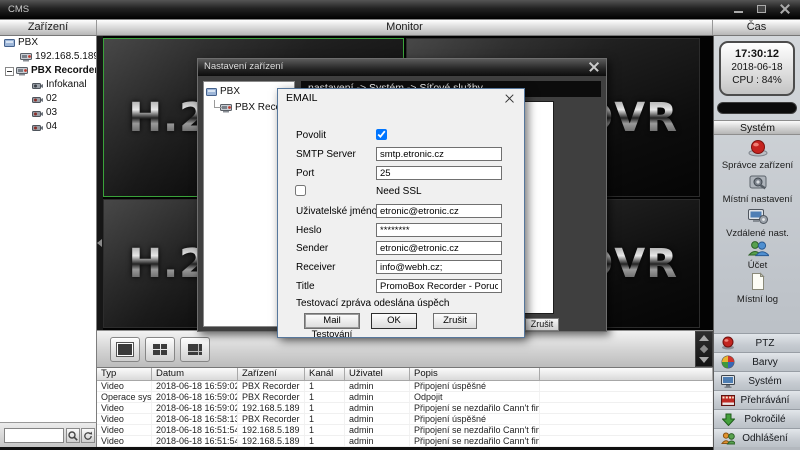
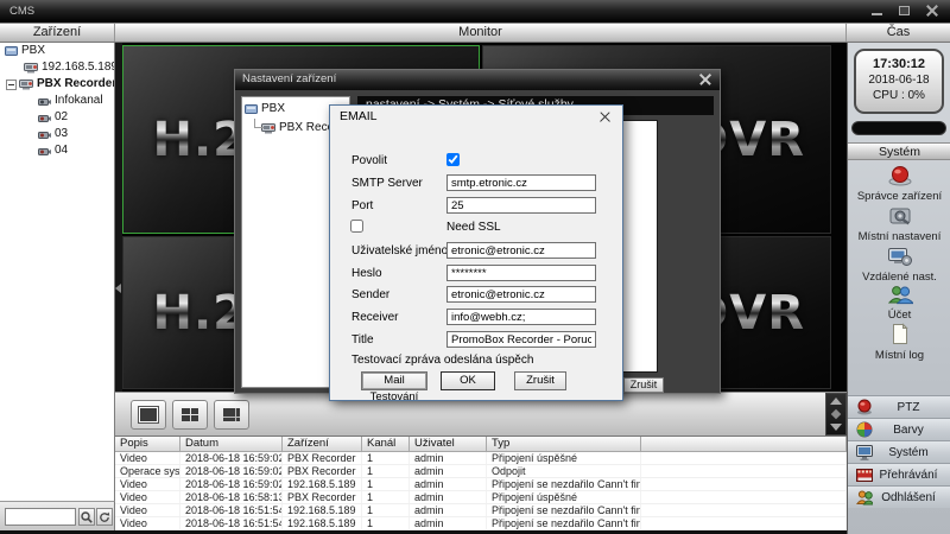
  CMS
  Zařízení
  Monitor
  Čas
  PBX
  192.168.5.18
  PBX Recorde
  Infokanal
  02
  03
  04
- Typ
+ Popis
  Datum
  Zařízení
  Kanál
  Uživatel
- Popis
+ Typ
  Video
  2018-06-18 16:59:02
  PBX Recorder
  1
  admin
  Připojení úspěšné
  Operace sys
  2018-06-18 16:59:02
  PBX Recorder
  1
  admin
  Odpojit
  Video
  2018-06-18 16:59:02
  192.168.5.189
  1
  admin
  Připojení se nezdařilo Cann't fin
  Video
  2018-06-18 16:58:13
  PBX Recorder
  1
  admin
  Připojení úspěšné
  Video
  2018-06-18 16:51:54
  192.168.5.189
  1
  admin
  Připojení se nezdařilo Cann't fin
  Video
  2018-06-18 16:51:54
  192.168.5.189
  1
  admin
  Připojení se nezdařilo Cann't fin
  17:30:12
  2018-06-18
- CPU : 84%
+ CPU : 0%
  Systém
  Správce zařízení
  Místní nastavení
  Vzdálené nast.
  Účet
  Místní log
  PTZ
  Barvy
  Systém
  Přehrávání
- Pokročilé
  Odhlášení
  Nastavení zařízení
  PBX
  Zrušit
  EMAIL
  Povolit
  SMTP Server
  smtp.etronic.cz
  Port
  25
  Need SSL
  Uživatelské jméno
  etronic@etronic.cz
  Heslo
  ********
  Sender
  etronic@etronic.cz
  Receiver
  info@webh.cz;
  Title
  PromoBox Recorder - Poruc
  Testovací zpráva odeslána úspěch
  Mail Testování
  OK
  Zrušit
